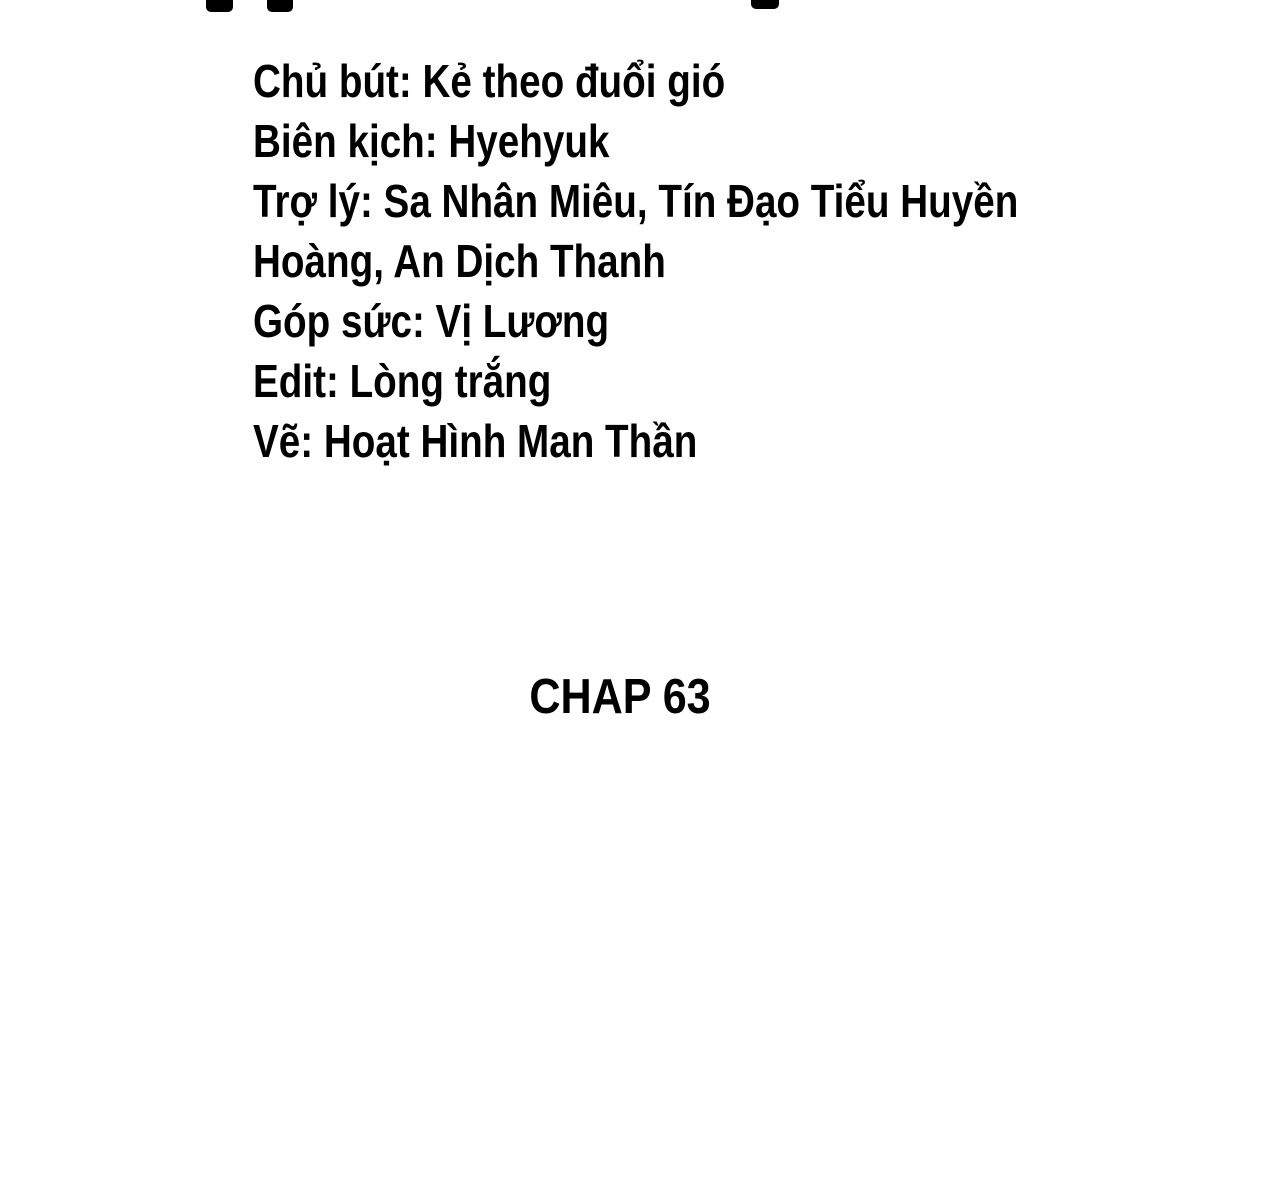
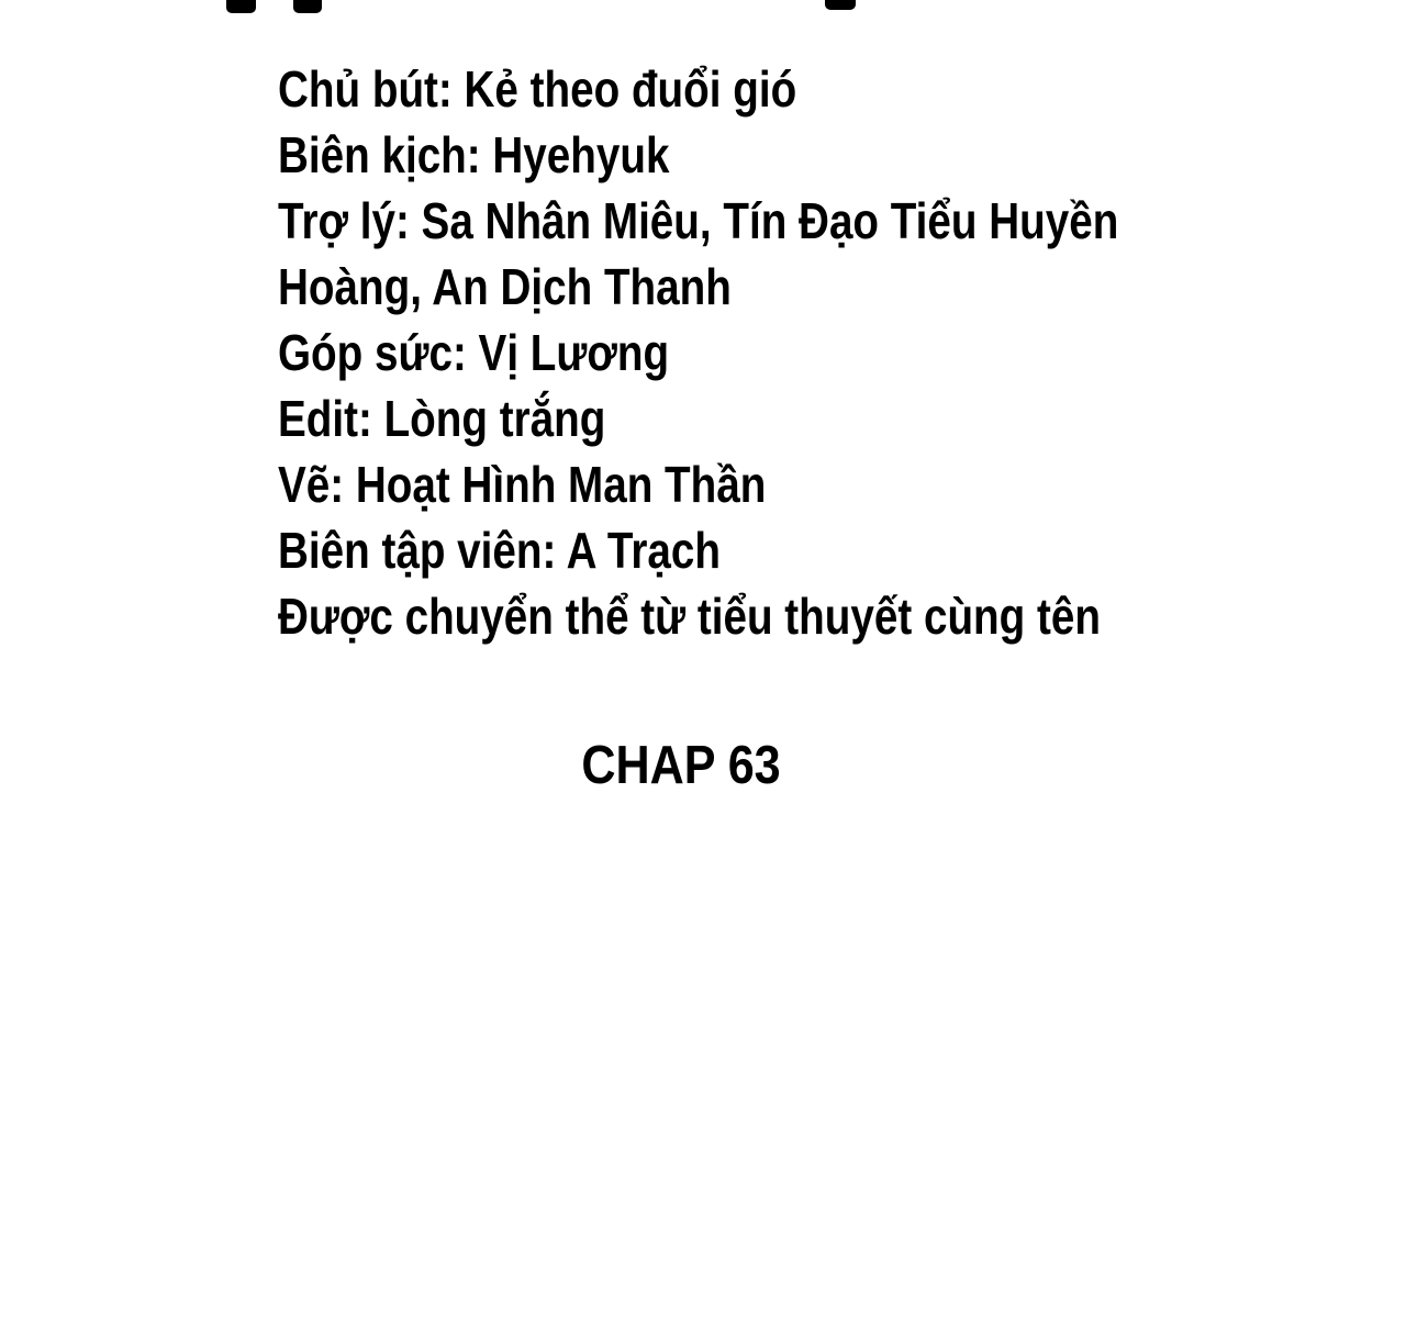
  Chủ bút: Kẻ theo đuổi gió
  Biên kịch: Hyehyuk
  Trợ lý: Sa Nhân Miêu, Tín Đạo Tiểu Huyền
  Hoàng, An Dịch Thanh
  Góp sức: Vị Lương
  Edit: Lòng trắng
  Vẽ: Hoạt Hình Man Thần
+ Biên tập viên: A Trạch
+ Được chuyển thể từ tiểu thuyết cùng tên
  CHAP 63
